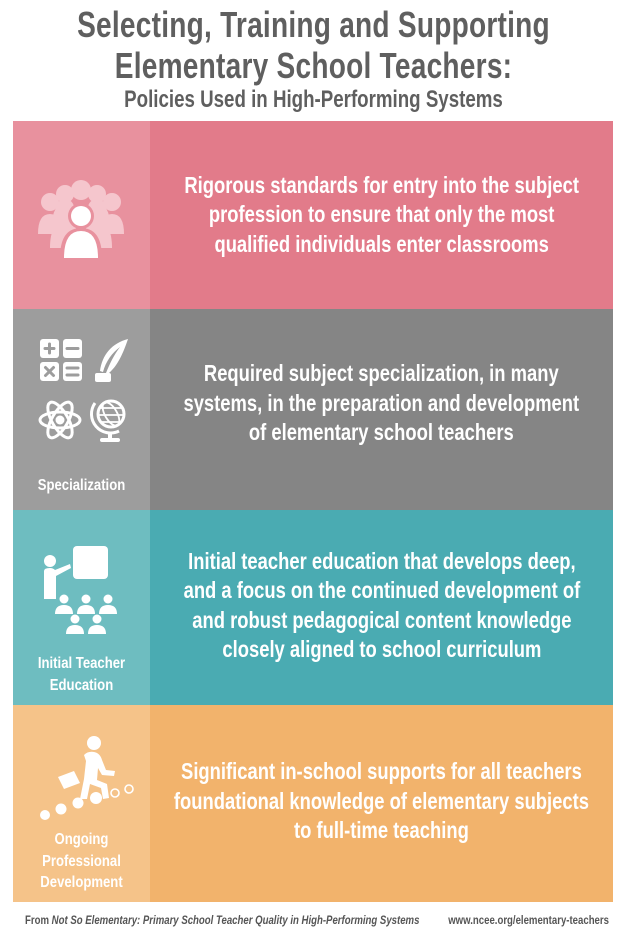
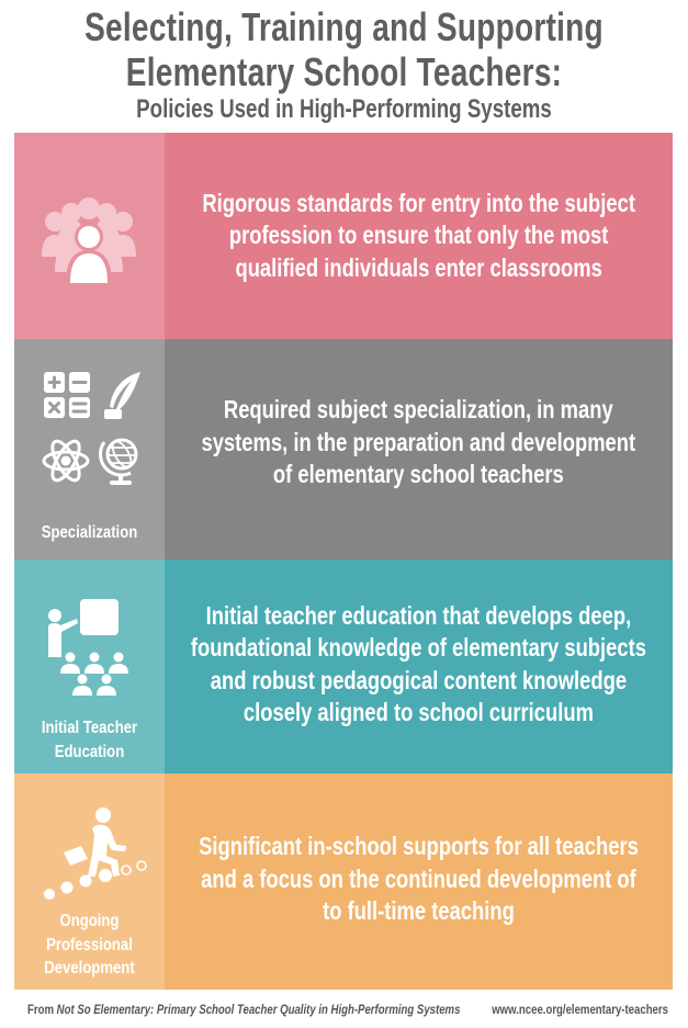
  Selecting, Training and Supporting
  Elementary School Teachers:
  Policies Used in High-Performing Systems
  Rigorous standards for entry into the subject
  profession to ensure that only the most
  qualified individuals enter classrooms
  Specialization
  Required subject specialization, in many
  systems, in the preparation and development
  of elementary school teachers
  Initial Teacher
  Education
  Initial teacher education that develops deep,
- and a focus on the continued development of
+ foundational knowledge of elementary subjects
  and robust pedagogical content knowledge
  closely aligned to school curriculum
  Ongoing
  Professional
  Development
  Significant in-school supports for all teachers
- foundational knowledge of elementary subjects
+ and a focus on the continued development of
  to full-time teaching
  From Not So Elementary: Primary School Teacher Quality in High-Performing Systems
  www.ncee.org/elementary-teachers
